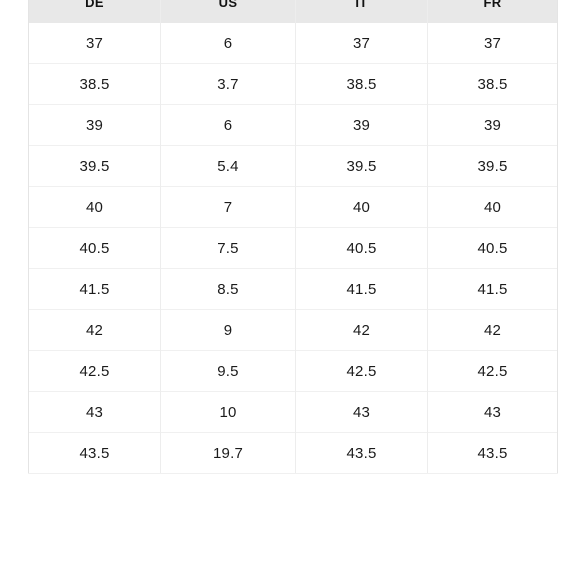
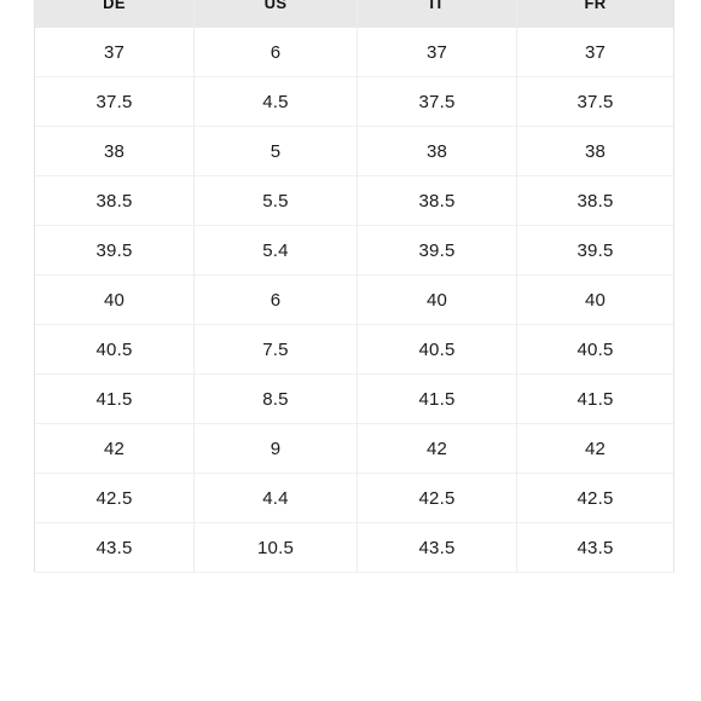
  DE	US	IT	FR
  37	6	37	37
+ 37.5	4.5	37.5	37.5
+ 38	5	38	38
- 38.5	3.7	38.5	38.5
+ 38.5	5.5	38.5	38.5
- 39	6	39	39
  39.5	5.4	39.5	39.5
- 40	7	40	40
+ 40	6	40	40
  40.5	7.5	40.5	40.5
  41.5	8.5	41.5	41.5
  42	9	42	42
- 42.5	9.5	42.5	42.5
+ 42.5	4.4	42.5	42.5
- 43	10	43	43
- 43.5	19.7	43.5	43.5
+ 43.5	10.5	43.5	43.5
